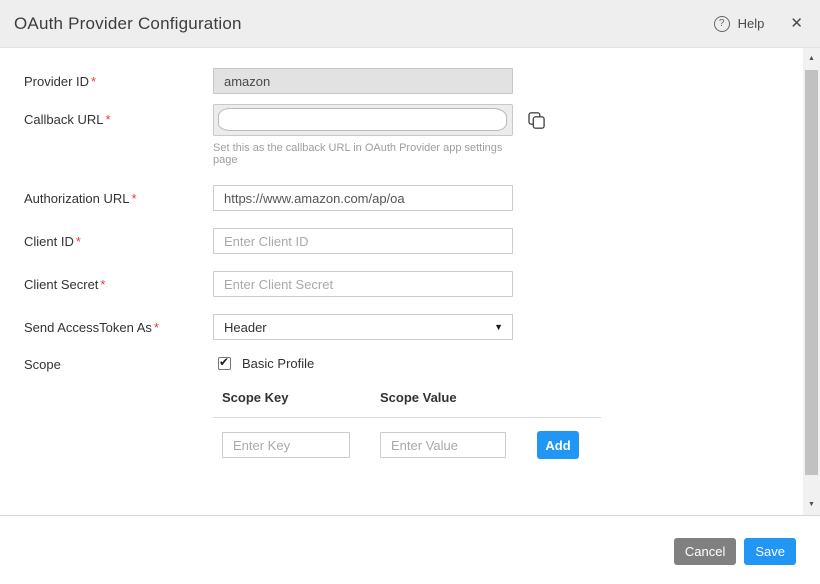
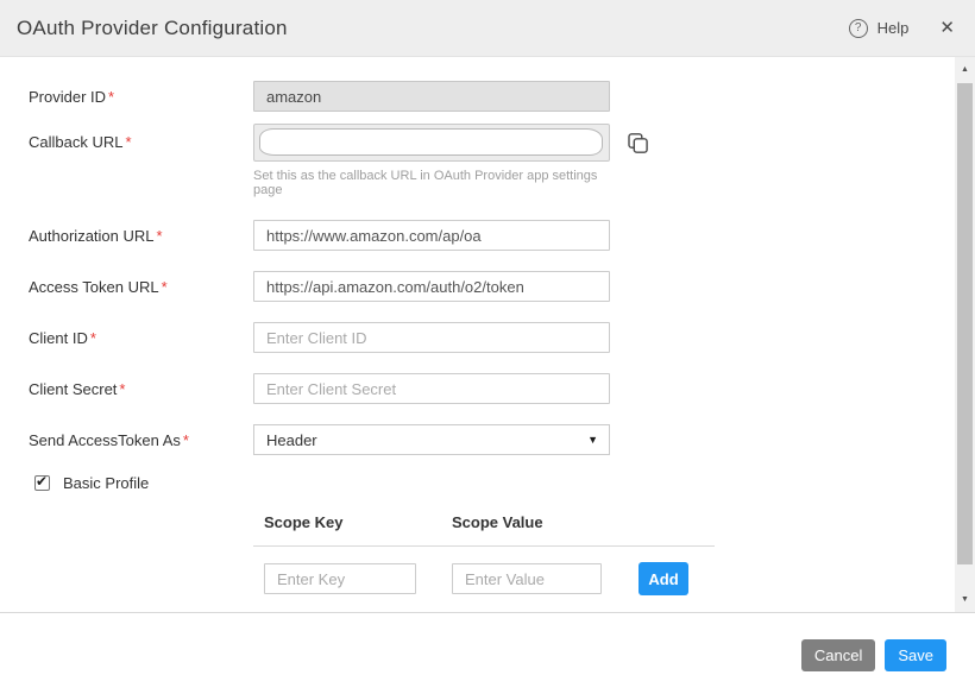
  OAuth Provider Configuration
  ?
  Help
  ✕
  Provider ID *
  amazon
  Callback URL *
  Set this as the callback URL in OAuth Provider app settings page
  Authorization URL *
  https://www.amazon.com/ap/oa
+ Access Token URL *
+ https://api.amazon.com/auth/o2/token
  Client ID *
  Enter Client ID
  Client Secret *
  Enter Client Secret
  Send AccessToken As *
  Header
  ▼
- Scope
  ✔
  Basic Profile
  Scope Key
  Scope Value
  Enter Key
  Enter Value
  Add
  Cancel
  Save
